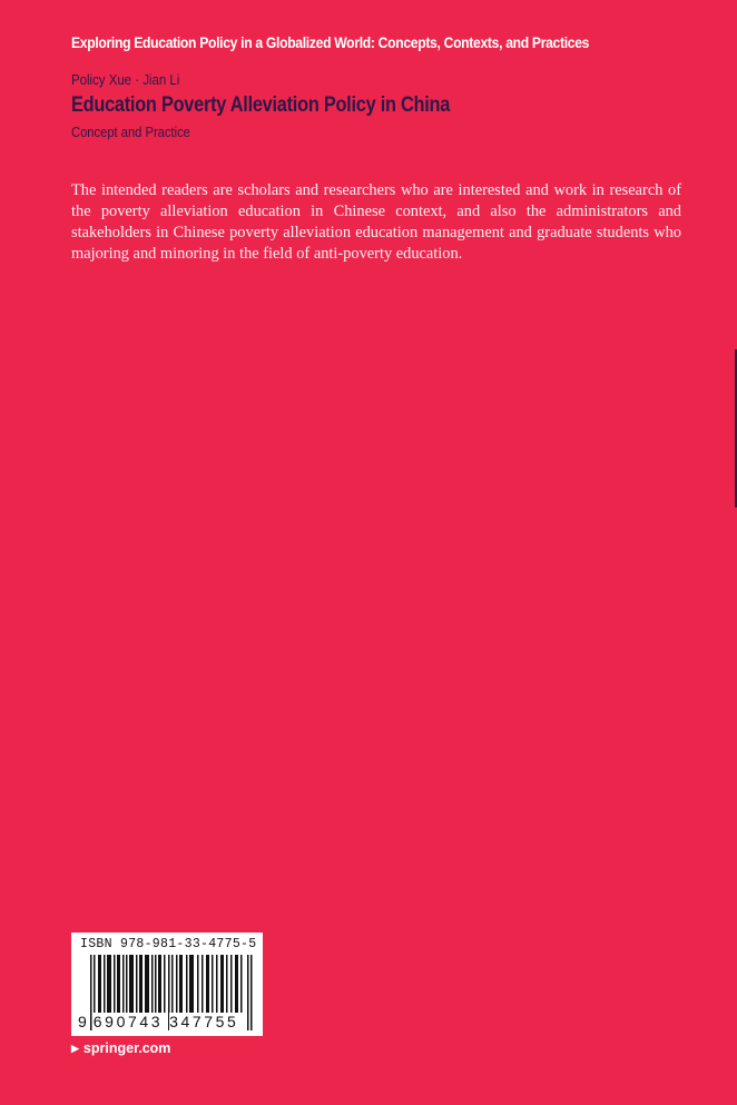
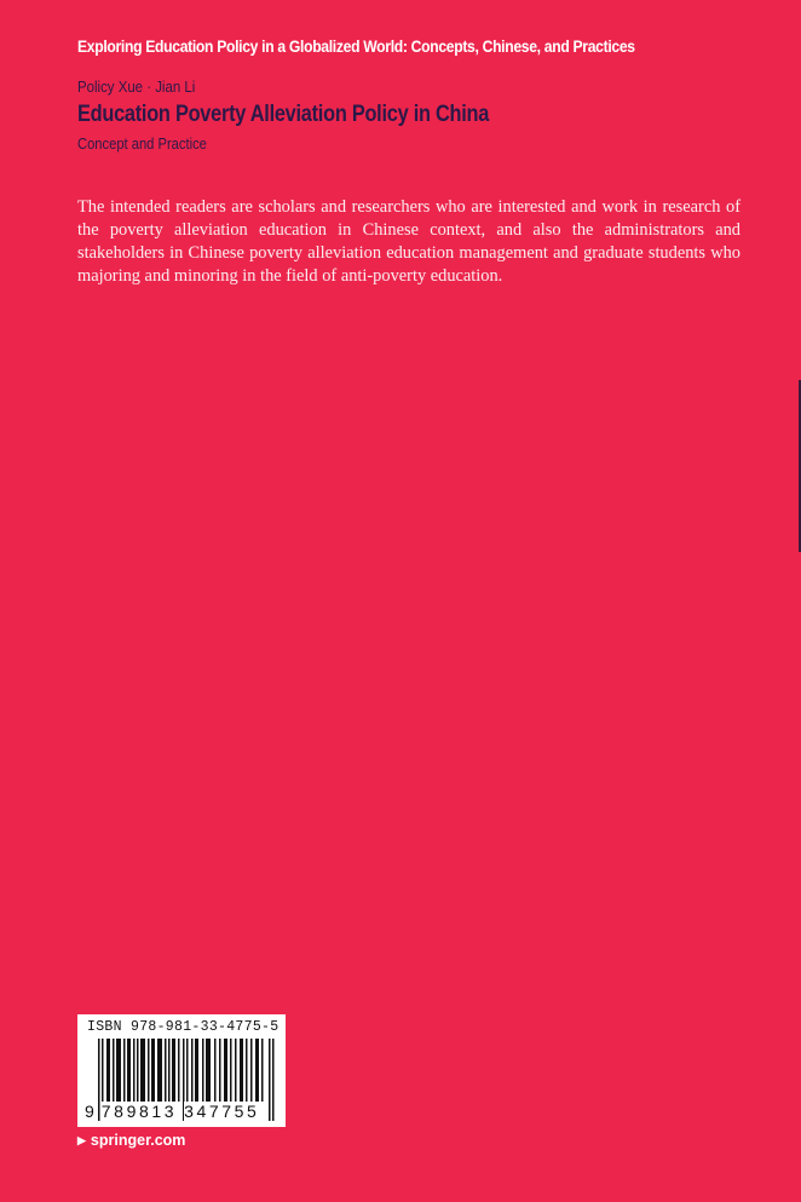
- Exploring Education Policy in a Globalized World: Concepts, Contexts, and Practices
+ Exploring Education Policy in a Globalized World: Concepts, Chinese, and Practices
  Policy Xue · Jian Li
  Education Poverty Alleviation Policy in China
  Concept and Practice
  The intended readers are scholars and researchers who are interested and work in research of the poverty alleviation education in Chinese context, and also the administrators and stakeholders in Chinese poverty alleviation education management and graduate students who majoring and minoring in the field of anti-poverty education.
  ISBN 978-981-33-4775-5
- 9 690743 347755
+ 9 789813 347755
  ▶ springer.com
